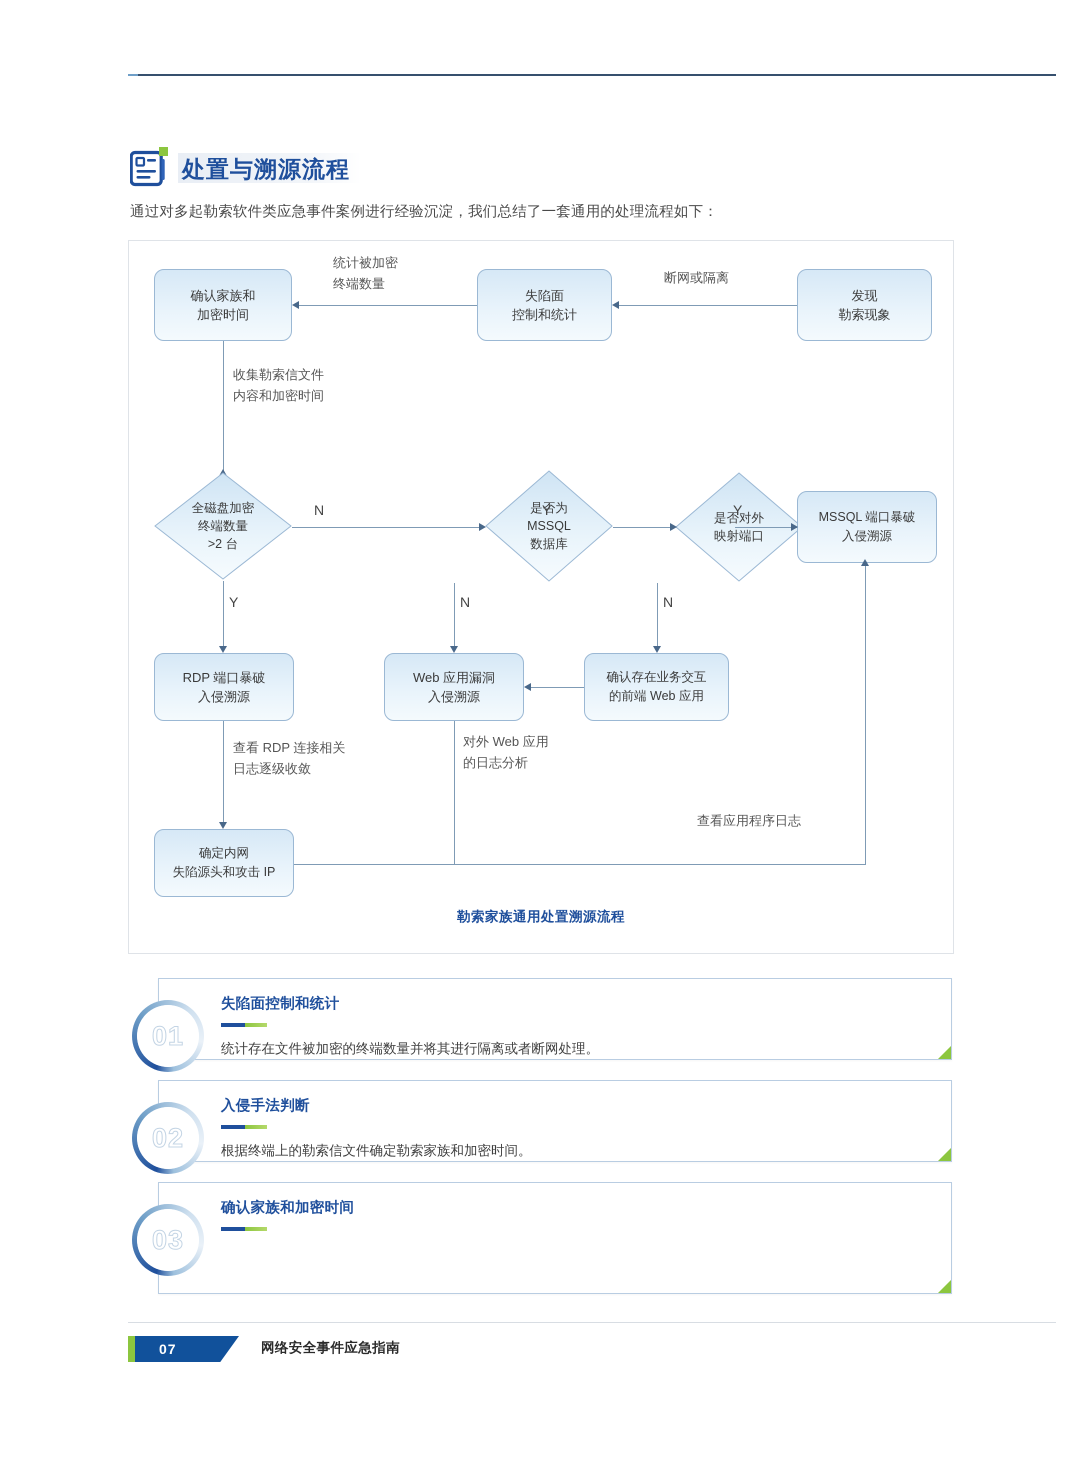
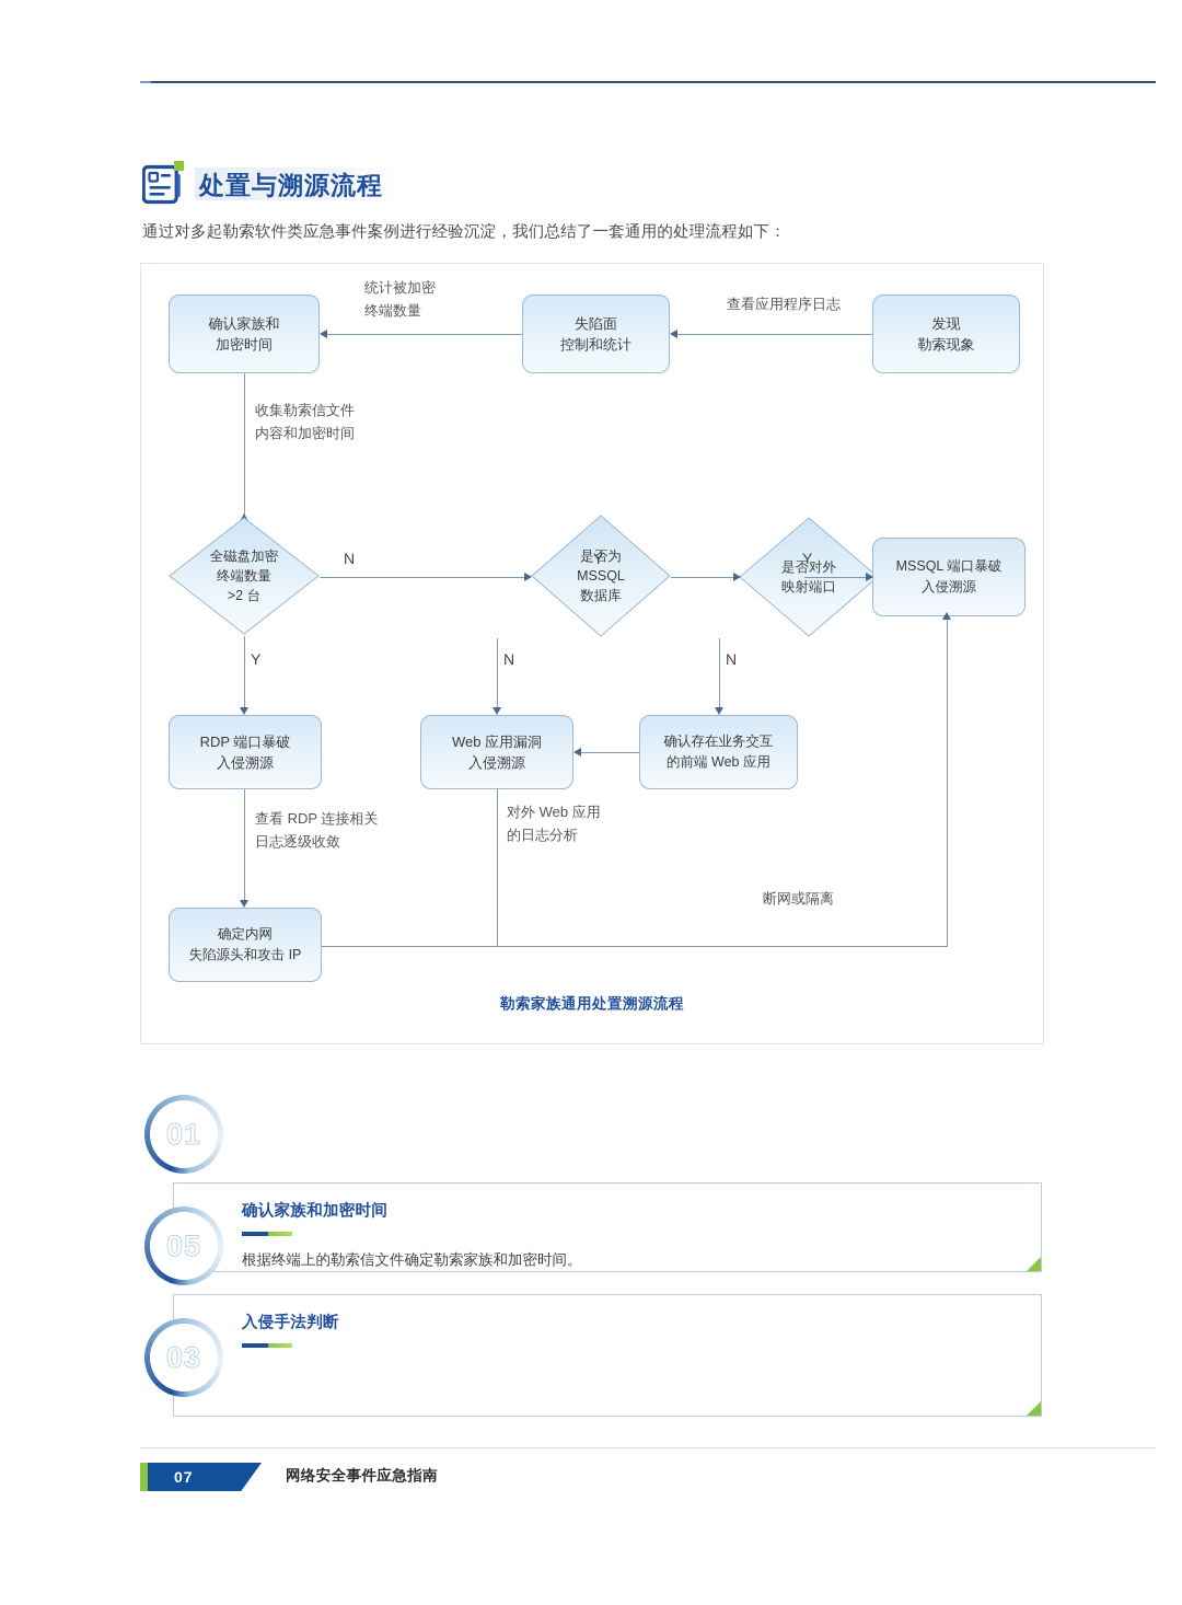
  处置与溯源流程
  通过对多起勒索软件类应急事件案例进行经验沉淀，我们总结了一套通用的处理流程如下：
  确认家族和
  加密时间
  失陷面
  控制和统计
  发现
  勒索现象
- 断网或隔离
+ 查看应用程序日志
  统计被加密
  终端数量
  收集勒索信文件
  内容和加密时间
  全磁盘加密
  终端数量
  >2 台
  是否为
  MSSQL
  数据库
  是否对外
  映射端口
  MSSQL 端口暴破
  入侵溯源
  N
  Y
  Y
  RDP 端口暴破
  入侵溯源
  Web 应用漏洞
  入侵溯源
  确认存在业务交互
  的前端 Web 应用
  Y
  N
  N
  确定内网
  失陷源头和攻击 IP
  查看 RDP 连接相关
  日志逐级收敛
  对外 Web 应用
  的日志分析
- 查看应用程序日志
+ 断网或隔离
  勒索家族通用处置溯源流程
- 失陷面控制和统计
- 统计存在文件被加密的终端数量并将其进行隔离或者断网处理。
  01
- 入侵手法判断
+ 确认家族和加密时间
  根据终端上的勒索信文件确定勒索家族和加密时间。
- 02
+ 05
- 确认家族和加密时间
+ 入侵手法判断
  03
  07
  网络安全事件应急指南
